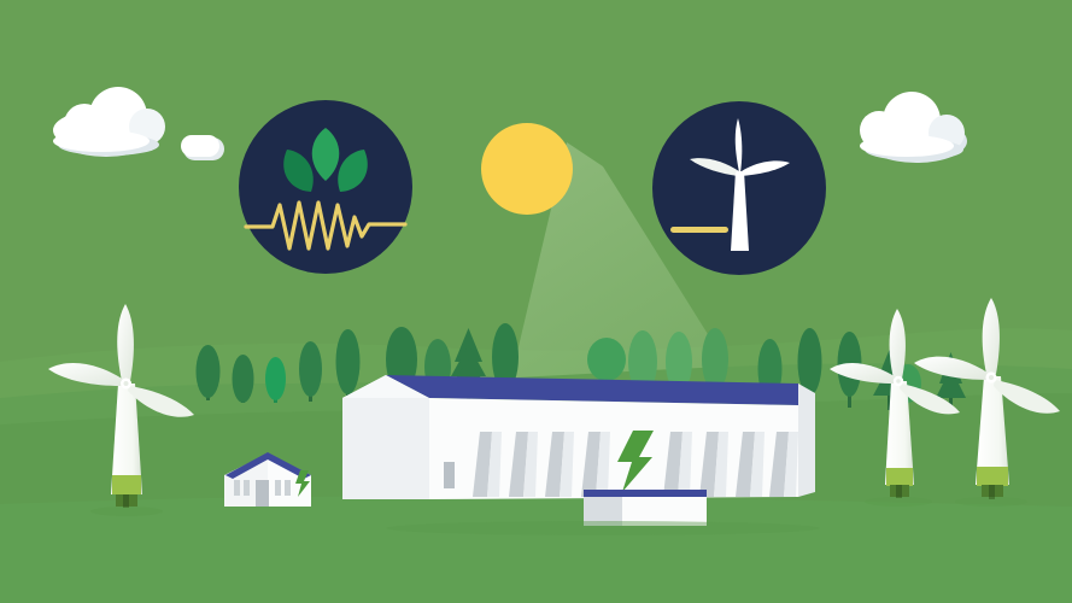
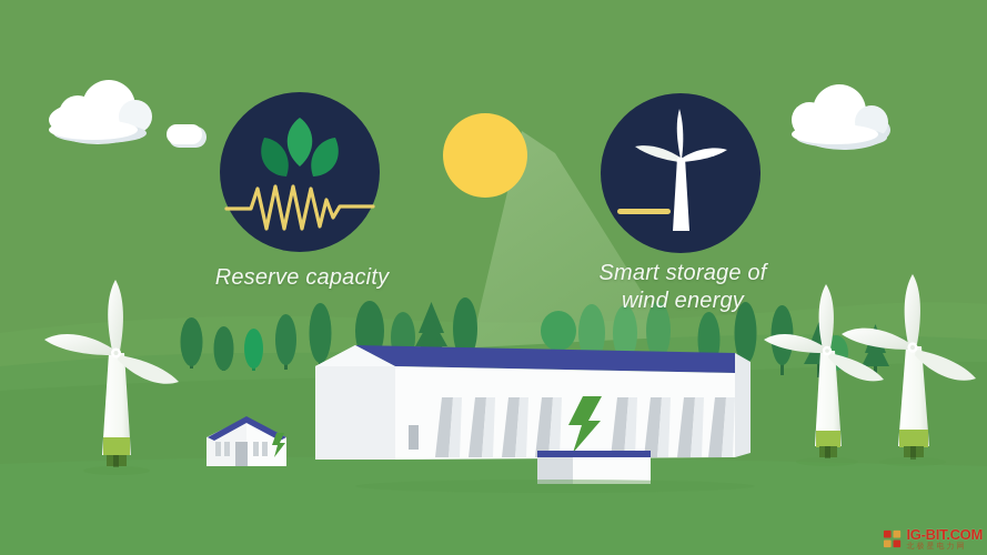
+ Reserve capacity
+ Smart storage of
+ wind energy
+ IG-BIT.COM
+ 北极星电力网
